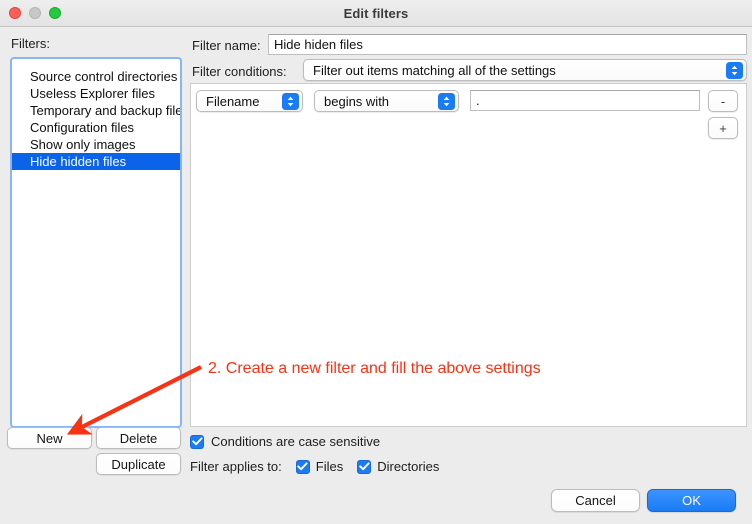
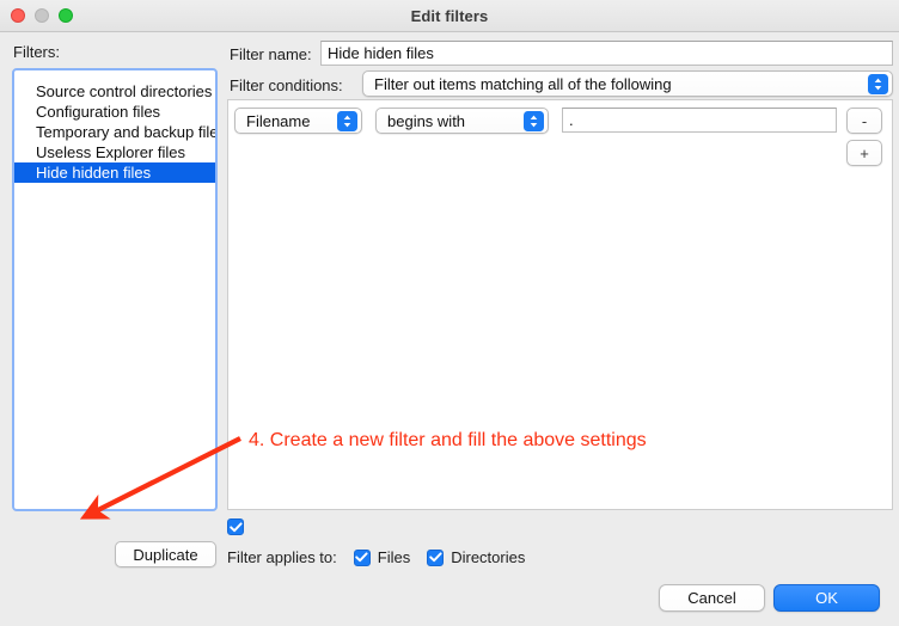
  Edit filters
  Filters:
  Source control directories
- Useless Explorer files
+ Configuration files
  Temporary and backup file
- Configuration files
+ Useless Explorer files
- Show only images
  Hide hidden files
- New
- Delete
  Duplicate
  Filter name:
  Hide hiden files
  Filter conditions:
- Filter out items matching all of the settings
+ Filter out items matching all of the following
  Filename
  begins with
  .
  -
  +
- Conditions are case sensitive
  Filter applies to:
  Files
  Directories
  Cancel
  OK
- 2. Create a new filter and fill the above settings
+ 4. Create a new filter and fill the above settings
